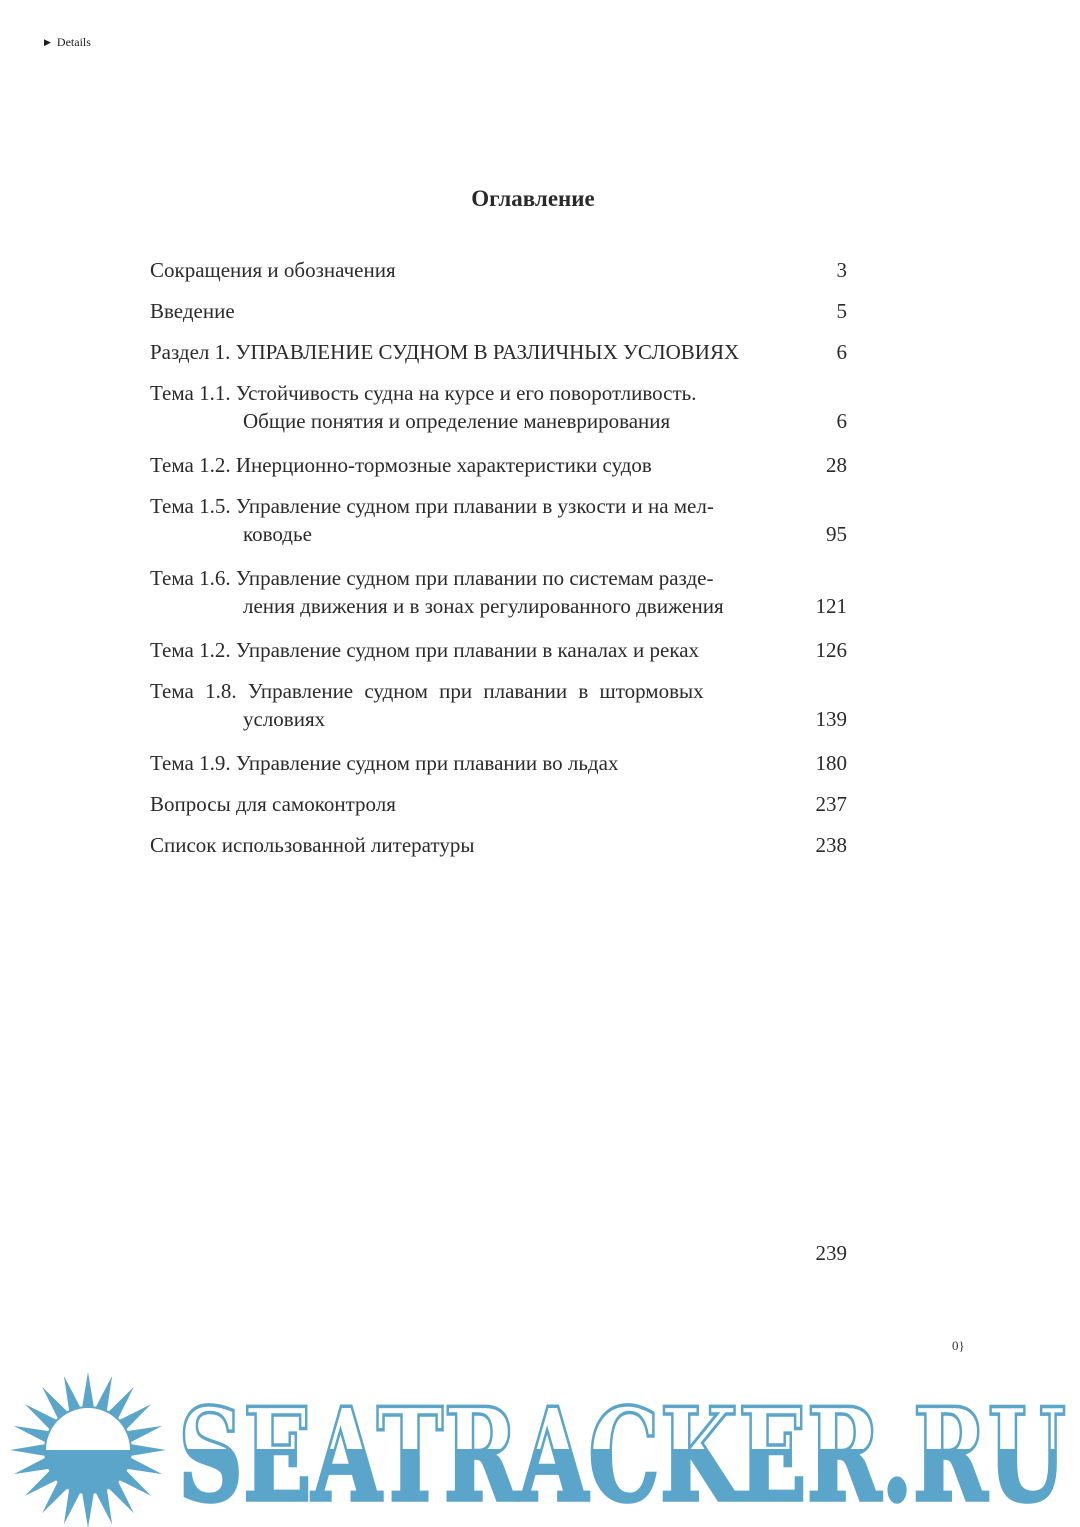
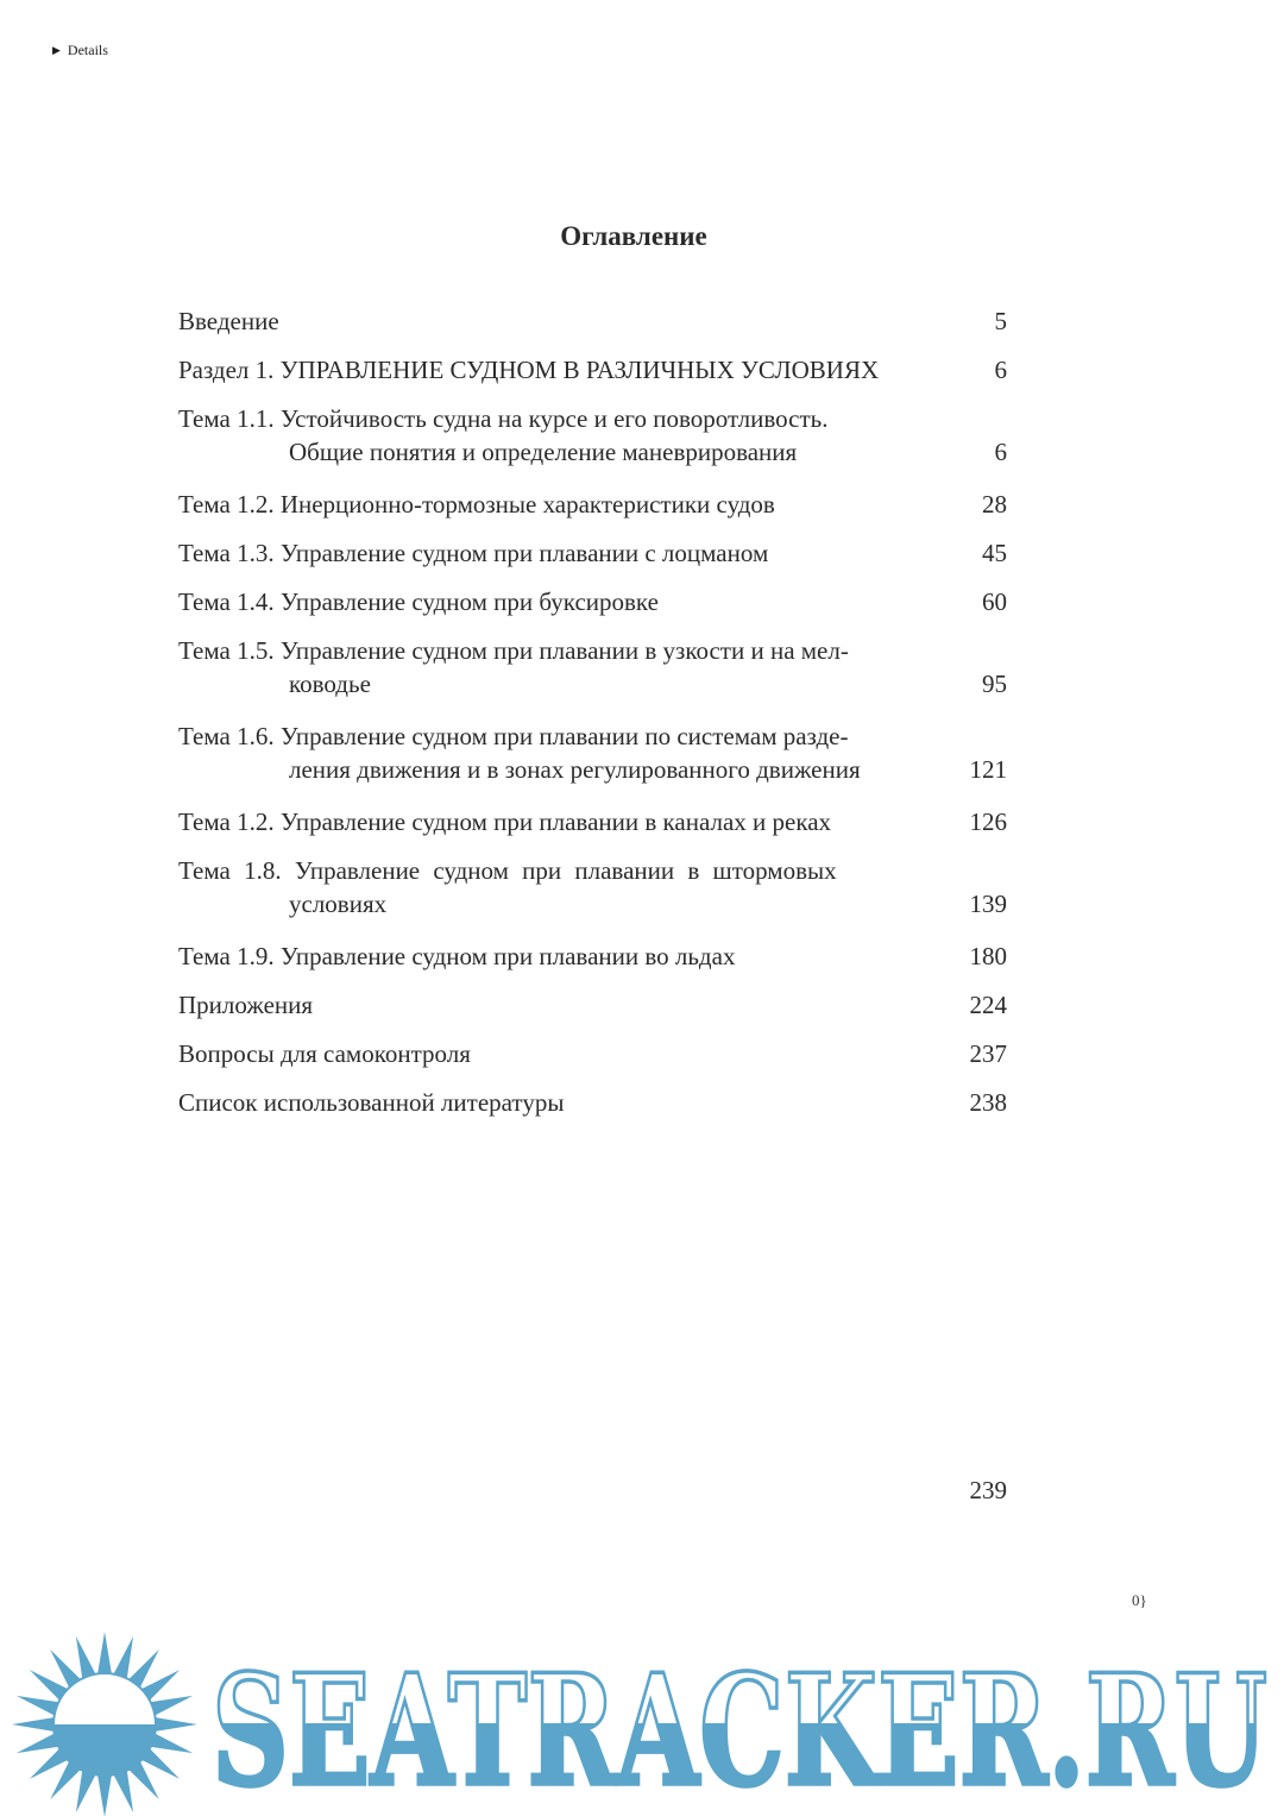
  ▶
  Details
  Оглавление
- Сокращения и обозначения
- 3
  Введение
  5
  Раздел 1. УПРАВЛЕНИЕ СУДНОМ В РАЗЛИЧНЫХ УСЛОВИЯХ
  6
  Тема 1.1. Устойчивость судна на курсе и его поворотливость.
  Общие понятия и определение маневрирования
  6
  Тема 1.2. Инерционно-тормозные характеристики судов
  28
+ Тема 1.3. Управление судном при плавании с лоцманом
+ 45
+ Тема 1.4. Управление судном при буксировке
+ 60
  Тема 1.5. Управление судном при плавании в узкости и на мел-
  ководье
  95
  Тема 1.6. Управление судном при плавании по системам разде-
  ления движения и в зонах регулированного движения
  121
  Тема 1.2. Управление судном при плавании в каналах и реках
  126
  Тема 1.8. Управление судном при плавании в штормовых
  условиях
  139
  Тема 1.9. Управление судном при плавании во льдах
  180
+ Приложения
+ 224
  Вопросы для самоконтроля
  237
  Список использованной литературы
  238
  239
  0}
  SEATRACKER.RU
